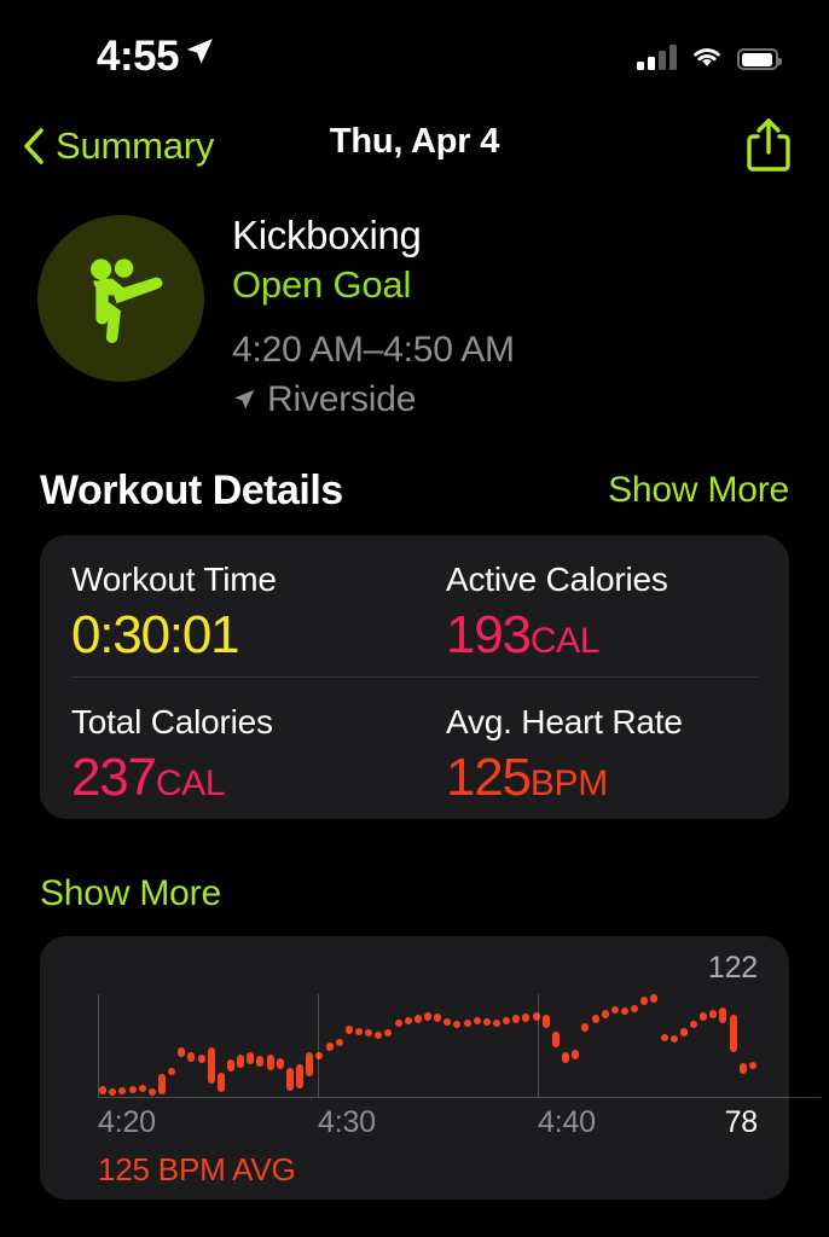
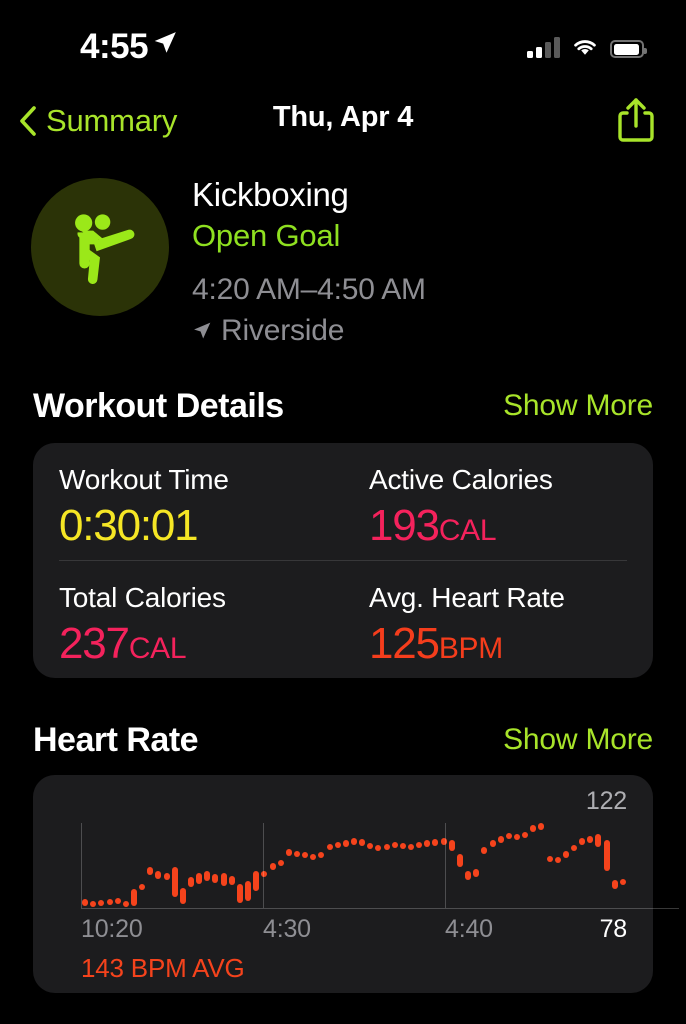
  4:55
  Summary
  Thu, Apr 4
  Kickboxing
  Open Goal
  4:20 AM–4:50 AM
  Riverside
  Workout Details
  Show More
  Workout Time
  0:30:01
  Active Calories
  193CAL
  Total Calories
  237CAL
  Avg. Heart Rate
  125BPM
+ Heart Rate
  Show More
  122
- 4:20
+ 10:20
  4:30
  4:40
  78
- 125 BPM AVG
+ 143 BPM AVG
